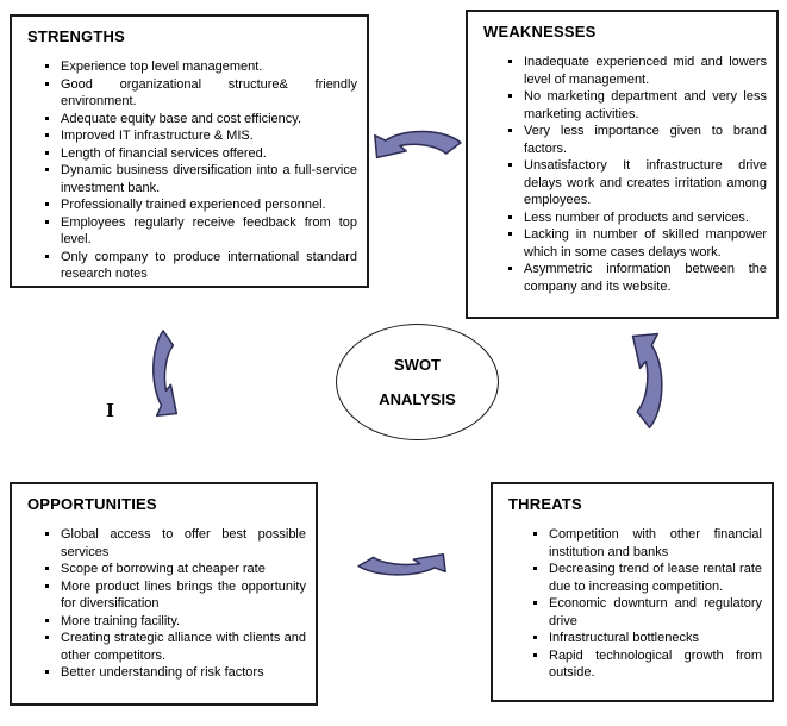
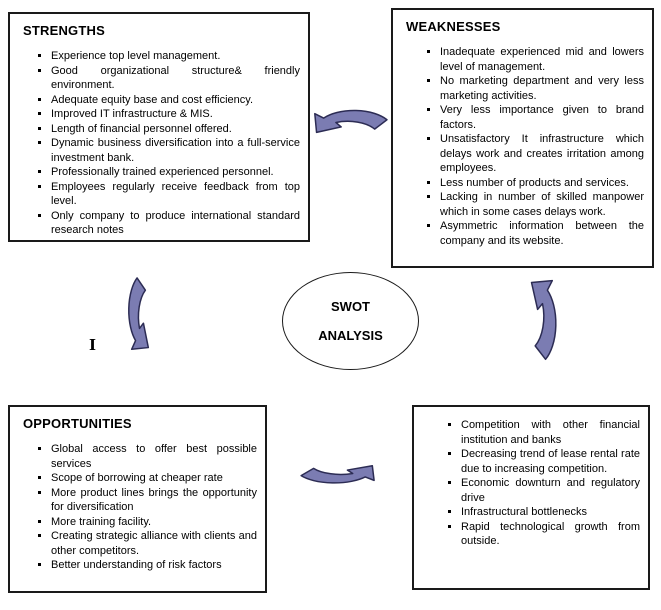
  STRENGTHS
  Experience top level management.
  Good organizational structure& friendly environment.
  Adequate equity base and cost efficiency.
  Improved IT infrastructure & MIS.
- Length of financial services offered.
+ Length of financial personnel offered.
  Dynamic business diversification into a full-service investment bank.
  Professionally trained experienced personnel.
  Employees regularly receive feedback from top level.
  Only company to produce international standard research notes
  WEAKNESSES
  Inadequate experienced mid and lowers level of management.
  No marketing department and very less marketing activities.
  Very less importance given to brand factors.
- Unsatisfactory It infrastructure drive delays work and creates irritation among employees.
+ Unsatisfactory It infrastructure which delays work and creates irritation among employees.
  Less number of products and services.
  Lacking in number of skilled manpower which in some cases delays work.
  Asymmetric information between the company and its website.
  OPPORTUNITIES
  Global access to offer best possible services
  Scope of borrowing at cheaper rate
  More product lines brings the opportunity for diversification
  More training facility.
  Creating strategic alliance with clients and other competitors.
  Better understanding of risk factors
- THREATS
  Competition with other financial institution and banks
  Decreasing trend of lease rental rate due to increasing competition.
  Economic downturn and regulatory drive
  Infrastructural bottlenecks
  Rapid technological growth from outside.
  SWOT
  ANALYSIS
  I
